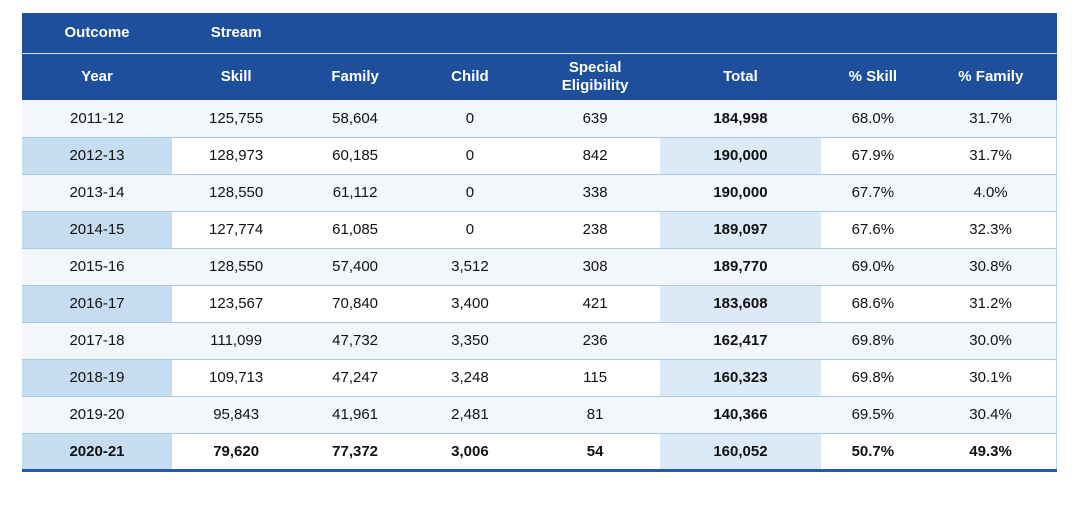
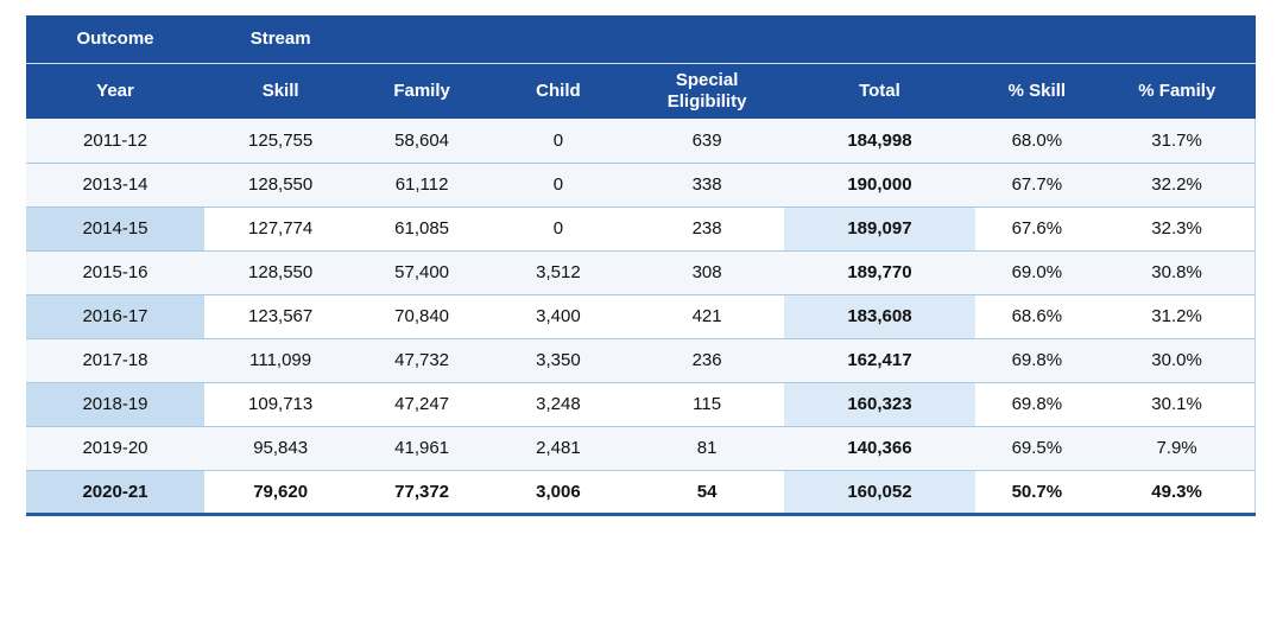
  Outcome	Stream
  Year	Skill	Family	Child	Special Eligibility	Total	% Skill	% Family
  2011-12	125,755	58,604	0	639	184,998	68.0%	31.7%
- 2012-13	128,973	60,185	0	842	190,000	67.9%	31.7%
- 2013-14	128,550	61,112	0	338	190,000	67.7%	4.0%
+ 2013-14	128,550	61,112	0	338	190,000	67.7%	32.2%
  2014-15	127,774	61,085	0	238	189,097	67.6%	32.3%
  2015-16	128,550	57,400	3,512	308	189,770	69.0%	30.8%
  2016-17	123,567	70,840	3,400	421	183,608	68.6%	31.2%
  2017-18	111,099	47,732	3,350	236	162,417	69.8%	30.0%
  2018-19	109,713	47,247	3,248	115	160,323	69.8%	30.1%
- 2019-20	95,843	41,961	2,481	81	140,366	69.5%	30.4%
+ 2019-20	95,843	41,961	2,481	81	140,366	69.5%	7.9%
  2020-21	79,620	77,372	3,006	54	160,052	50.7%	49.3%
